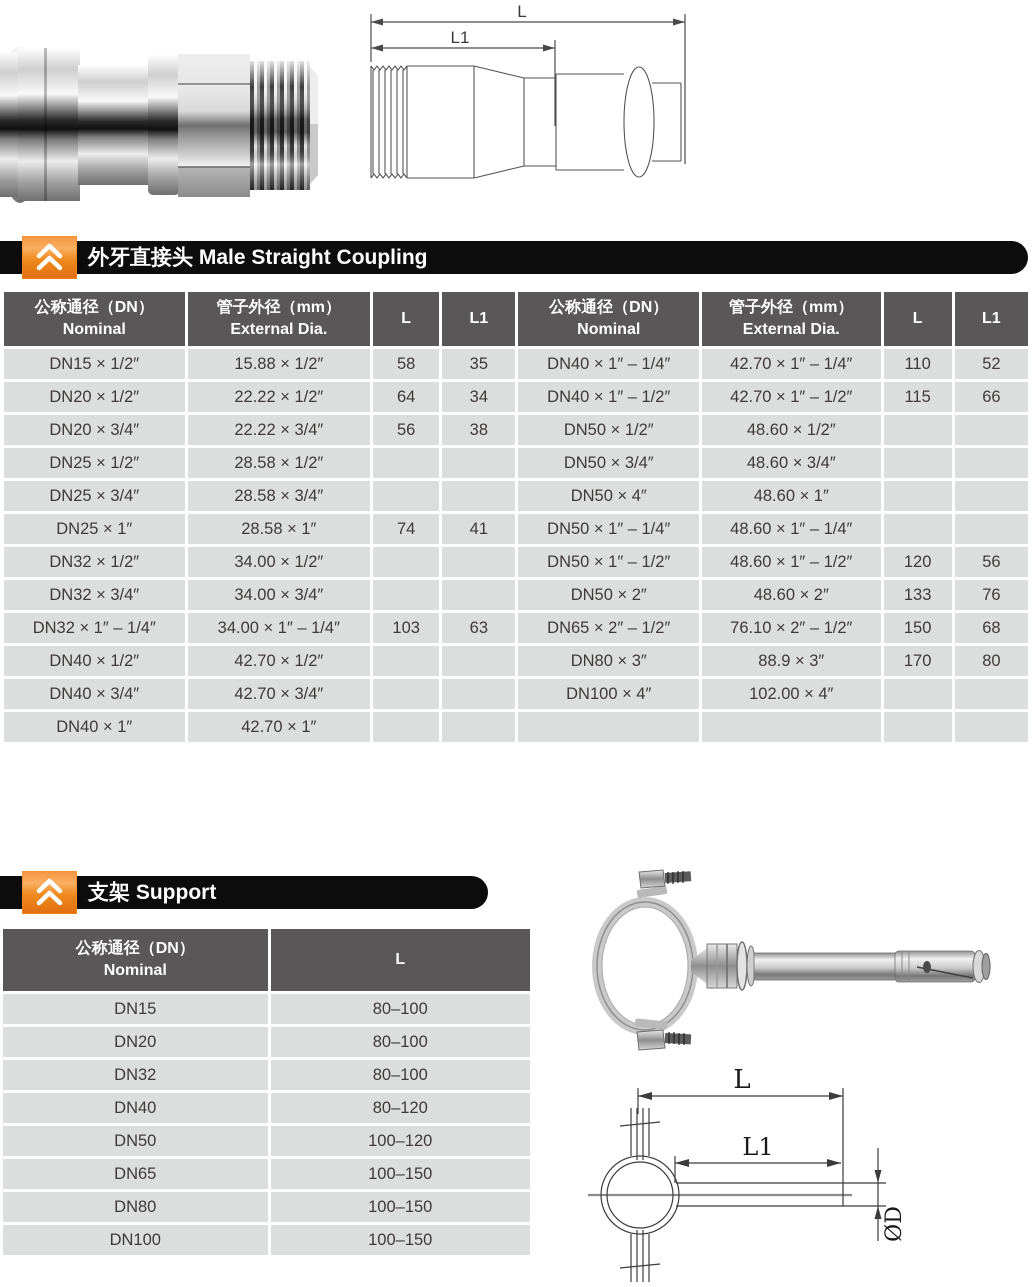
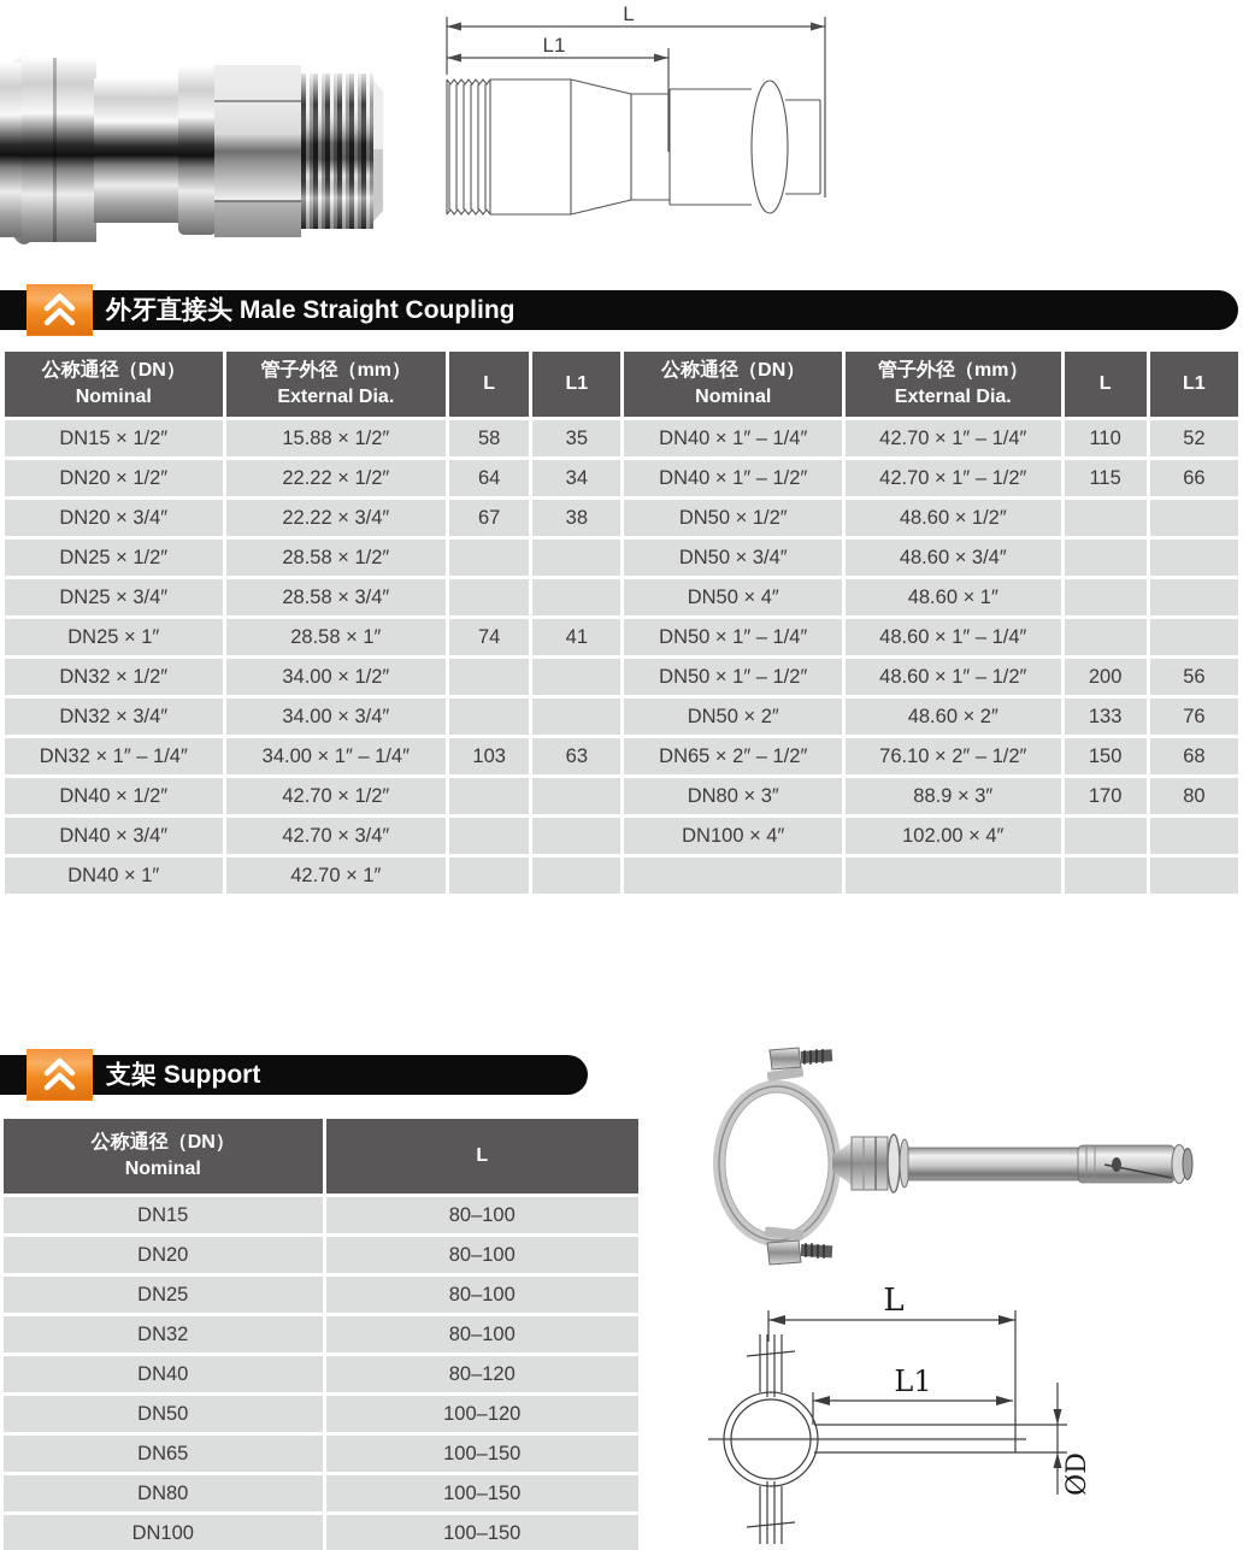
  L
  L1
  外牙直接头 Male Straight Coupling
  公称通径（DN） Nominal	管子外径（mm） External Dia.	L	L1	公称通径（DN） Nominal	管子外径（mm） External Dia.	L	L1
  DN15 × 1/2″	15.88 × 1/2″	58	35	DN40 × 1″ – 1/4″	42.70 × 1″ – 1/4″	110	52
  DN20 × 1/2″	22.22 × 1/2″	64	34	DN40 × 1″ – 1/2″	42.70 × 1″ – 1/2″	115	66
- DN20 × 3/4″	22.22 × 3/4″	56	38	DN50 × 1/2″	48.60 × 1/2″
+ DN20 × 3/4″	22.22 × 3/4″	67	38	DN50 × 1/2″	48.60 × 1/2″
  DN25 × 1/2″	28.58 × 1/2″			DN50 × 3/4″	48.60 × 3/4″
  DN25 × 3/4″	28.58 × 3/4″			DN50 × 4″	48.60 × 1″
  DN25 × 1″	28.58 × 1″	74	41	DN50 × 1″ – 1/4″	48.60 × 1″ – 1/4″
- DN32 × 1/2″	34.00 × 1/2″			DN50 × 1″ – 1/2″	48.60 × 1″ – 1/2″	120	56
+ DN32 × 1/2″	34.00 × 1/2″			DN50 × 1″ – 1/2″	48.60 × 1″ – 1/2″	200	56
  DN32 × 3/4″	34.00 × 3/4″			DN50 × 2″	48.60 × 2″	133	76
  DN32 × 1″ – 1/4″	34.00 × 1″ – 1/4″	103	63	DN65 × 2″ – 1/2″	76.10 × 2″ – 1/2″	150	68
  DN40 × 1/2″	42.70 × 1/2″			DN80 × 3″	88.9 × 3″	170	80
  DN40 × 3/4″	42.70 × 3/4″			DN100 × 4″	102.00 × 4″
  DN40 × 1″	42.70 × 1″
  支架 Support
  公称通径（DN） Nominal	L
  DN15	80–100
  DN20	80–100
+ DN25	80–100
  DN32	80–100
  DN40	80–120
  DN50	100–120
  DN65	100–150
  DN80	100–150
  DN100	100–150
  L
  L1
